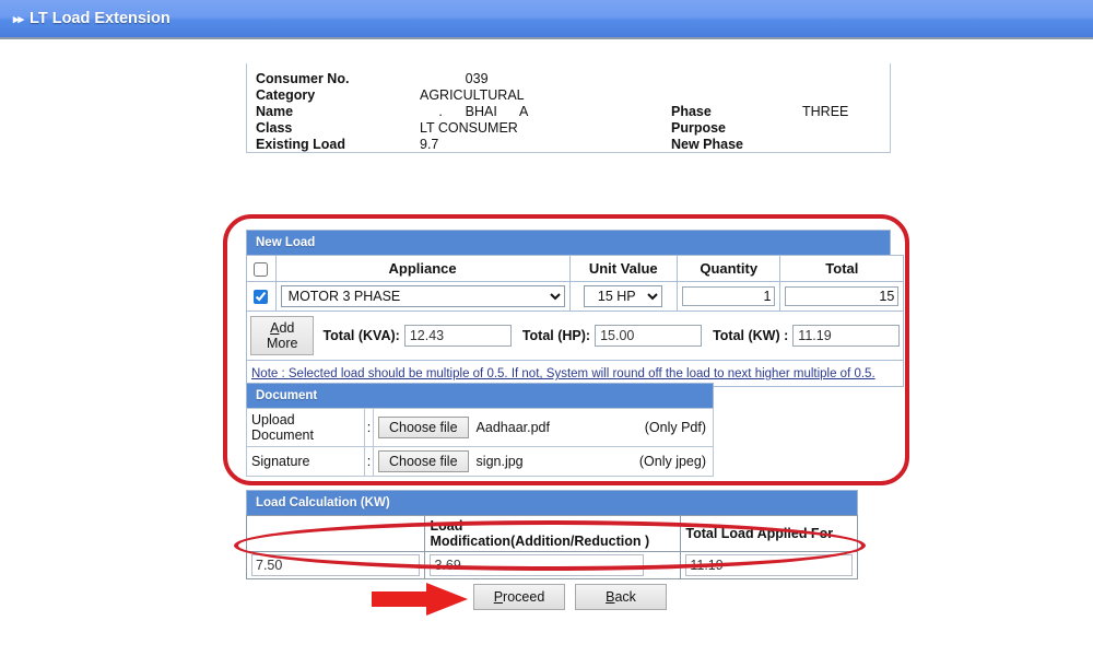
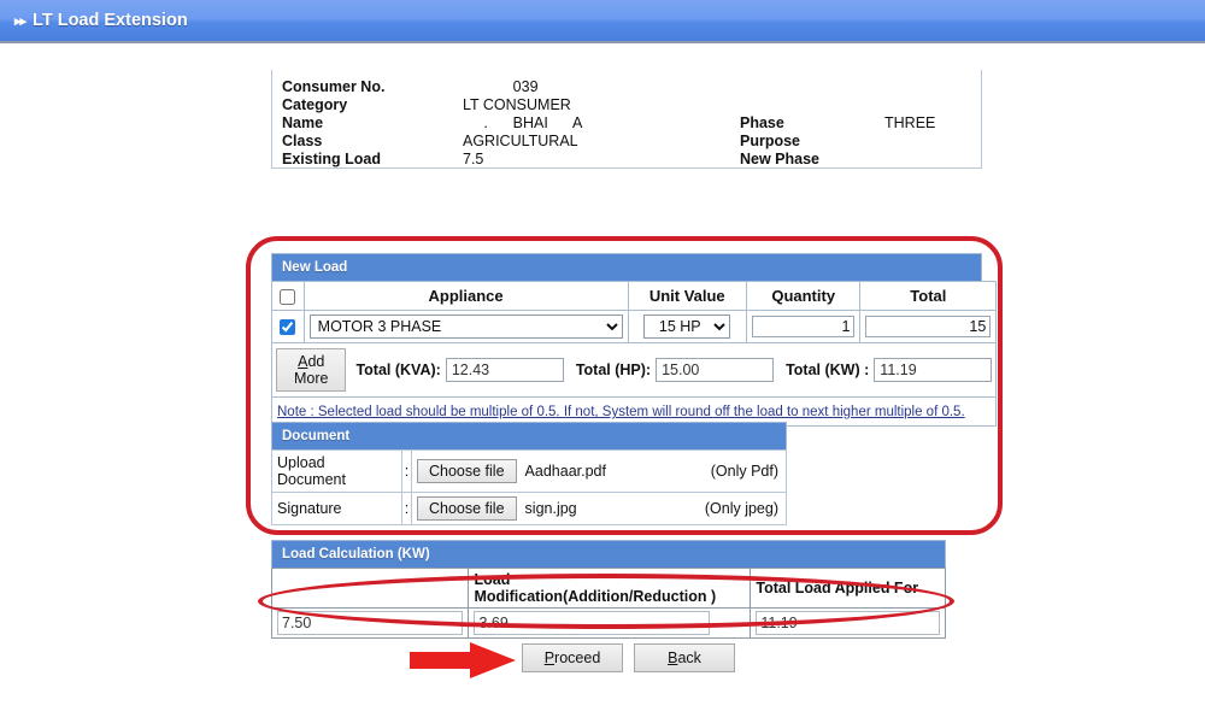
  ▸▸
  LT Load Extension
  Consumer No.	039
- Category	AGRICULTURAL
+ Category	LT CONSUMER
  Name	. BHAI A	Phase	THREE
- Class	LT CONSUMER	Purpose
+ Class	AGRICULTURAL	Purpose
- Existing Load	9.7	New Phase
+ Existing Load	7.5	New Phase
  New Load
  	Appliance	Unit Value	Quantity	Total
  	MOTOR 3 PHASE	15 HP	1	15
  Add More Total (KVA): 12.43 Total (HP): 15.00 Total (KW) : 11.19
  Note : Selected load should be multiple of 0.5. If not, System will round off the load to next higher multiple of 0.5.
  Document
  Upload Document	:	Choose file Aadhaar.pdf (Only Pdf)
  Signature	:	Choose file sign.jpg (Only jpeg)
  Load Calculation (KW)
  	Load Modification(Addition/Reduction )	Total Load Applied For
  7.50	3.69	11.19
  Proceed
  Back
